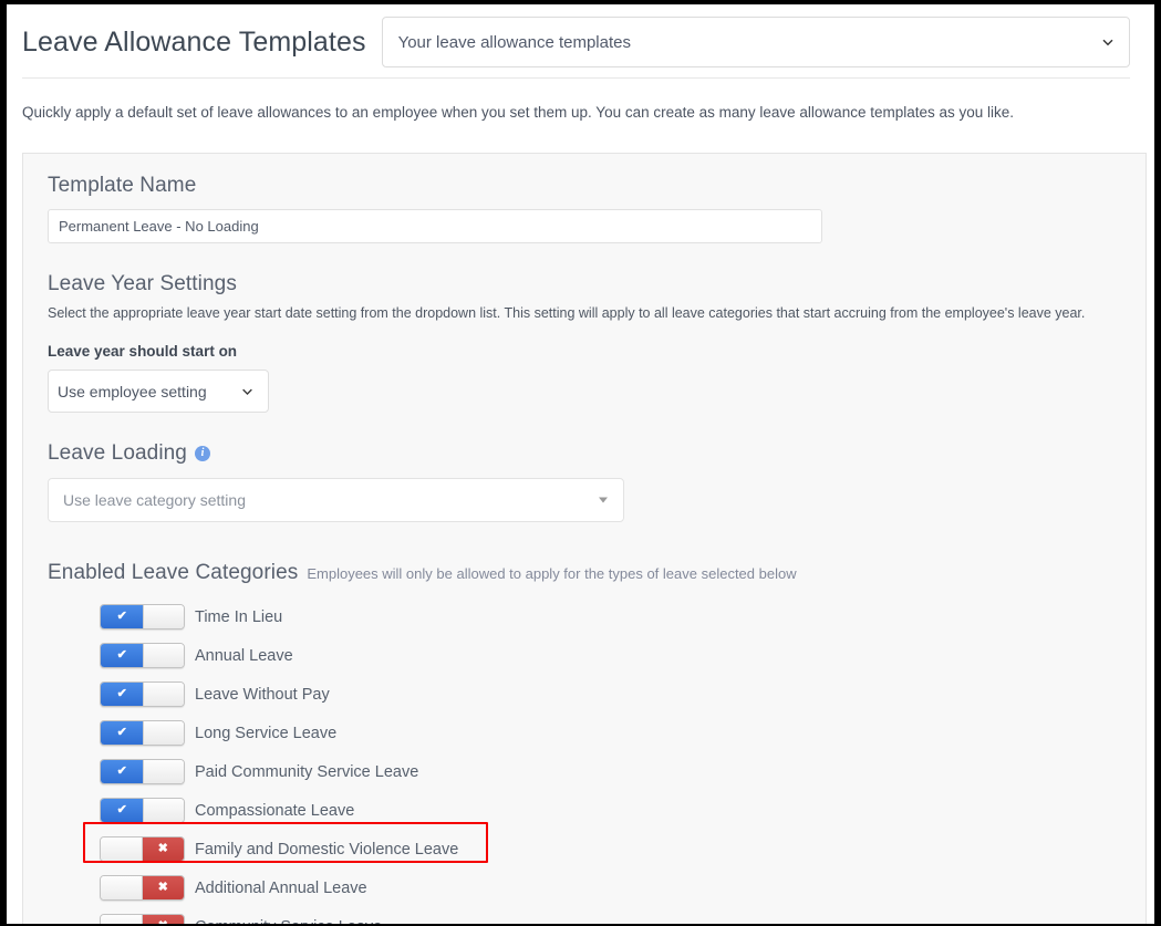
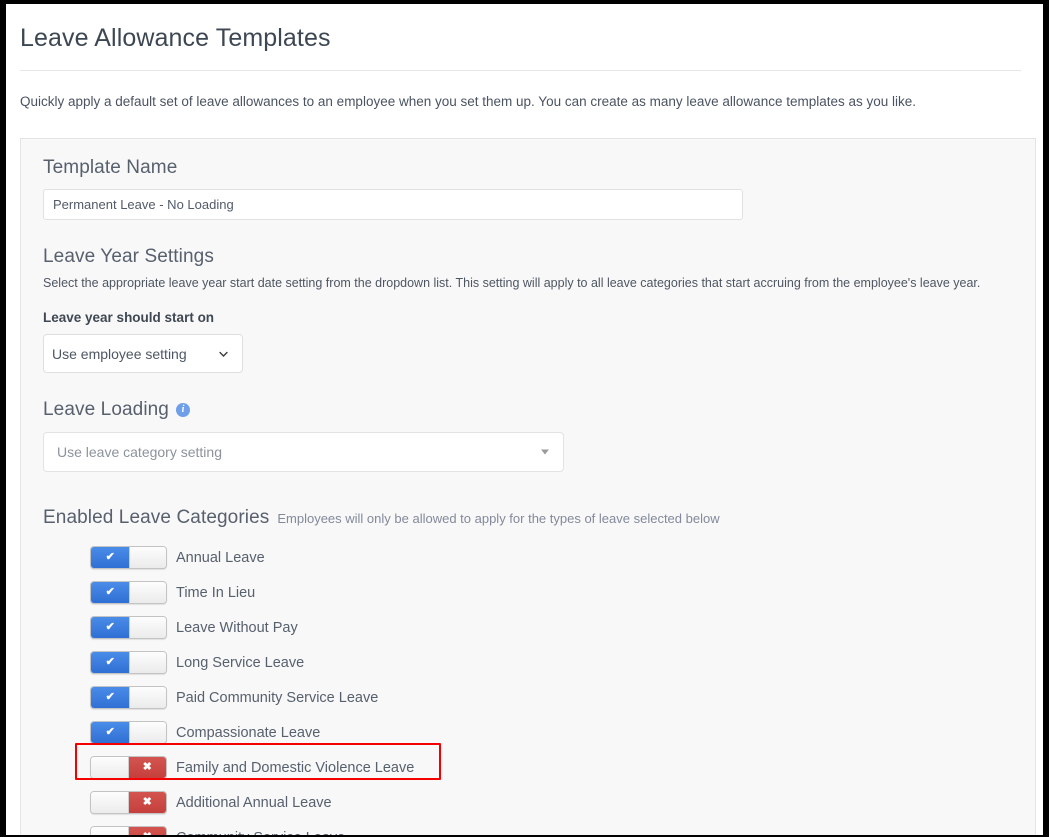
  Leave Allowance Templates
- Your leave allowance templates
  Quickly apply a default set of leave allowances to an employee when you set them up. You can create as many leave allowance templates as you like.
  Template Name
  Permanent Leave - No Loading
  Leave Year Settings
  Select the appropriate leave year start date setting from the dropdown list. This setting will apply to all leave categories that start accruing from the employee's leave year.
  Leave year should start on
  Use employee setting
  Leave Loading
  i
  Use leave category setting
  Enabled Leave Categories
  Employees will only be allowed to apply for the types of leave selected below
  ✔
- Time In Lieu
+ Annual Leave
  ✔
- Annual Leave
+ Time In Lieu
  ✔
  Leave Without Pay
  ✔
  Long Service Leave
  ✔
  Paid Community Service Leave
  ✔
  Compassionate Leave
  ✖
  Family and Domestic Violence Leave
  ✖
  Additional Annual Leave
